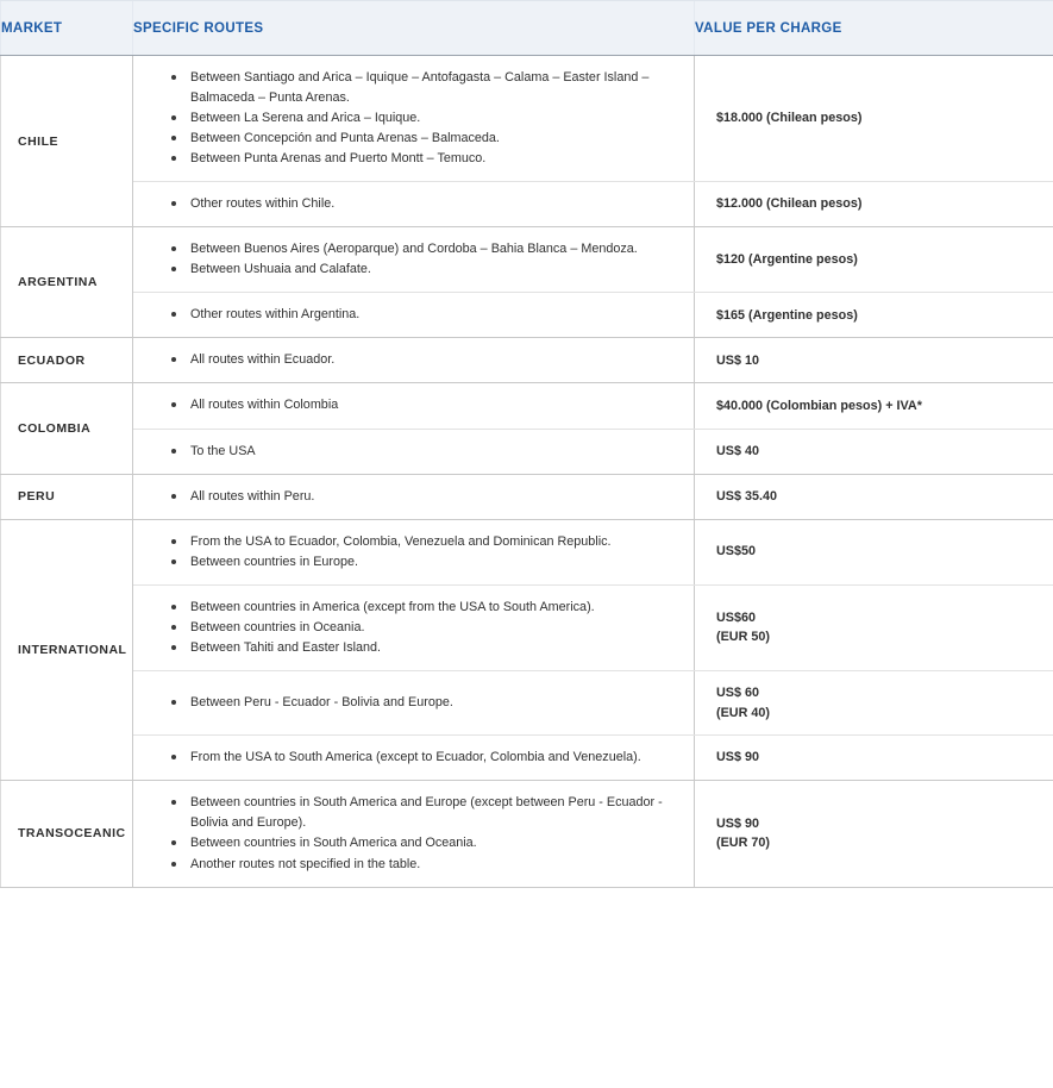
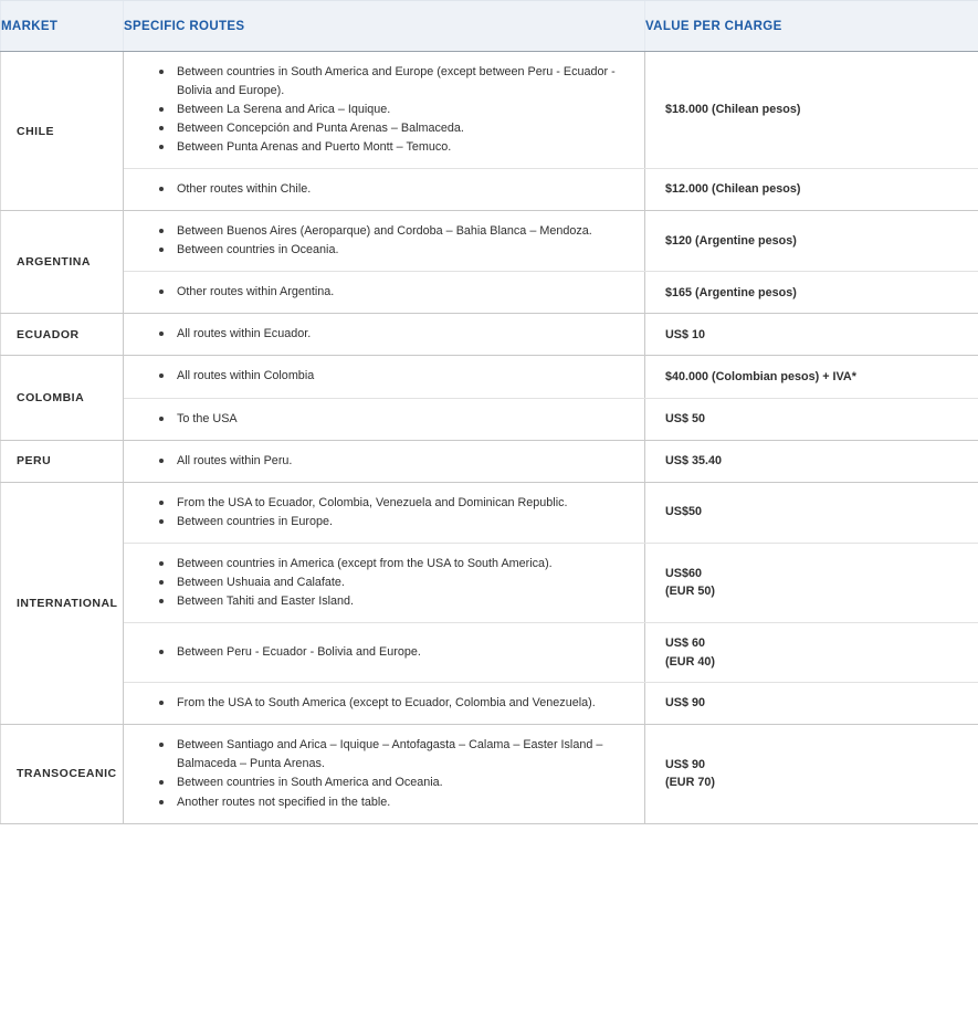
  MARKET	SPECIFIC ROUTES	VALUE PER CHARGE
- CHILE	Between Santiago and Arica – Iquique – Antofagasta – Calama – Easter Island – Balmaceda – Punta Arenas.Between La Serena and Arica – Iquique.Between Concepción and Punta Arenas – Balmaceda.Between Punta Arenas and Puerto Montt – Temuco.	$18.000 (Chilean pesos)
+ CHILE	Between countries in South America and Europe (except between Peru - Ecuador - Bolivia and Europe).Between La Serena and Arica – Iquique.Between Concepción and Punta Arenas – Balmaceda.Between Punta Arenas and Puerto Montt – Temuco.	$18.000 (Chilean pesos)
  Other routes within Chile.	$12.000 (Chilean pesos)
- ARGENTINA	Between Buenos Aires (Aeroparque) and Cordoba – Bahia Blanca – Mendoza.Between Ushuaia and Calafate.	$120 (Argentine pesos)
+ ARGENTINA	Between Buenos Aires (Aeroparque) and Cordoba – Bahia Blanca – Mendoza.Between countries in Oceania.	$120 (Argentine pesos)
  Other routes within Argentina.	$165 (Argentine pesos)
  ECUADOR	All routes within Ecuador.	US$ 10
  COLOMBIA	All routes within Colombia	$40.000 (Colombian pesos) + IVA*
- To the USA	US$ 40
+ To the USA	US$ 50
  PERU	All routes within Peru.	US$ 35.40
  INTERNATIONAL	From the USA to Ecuador, Colombia, Venezuela and Dominican Republic.Between countries in Europe.	US$50
- Between countries in America (except from the USA to South America).Between countries in Oceania.Between Tahiti and Easter Island.	US$60(EUR 50)
+ Between countries in America (except from the USA to South America).Between Ushuaia and Calafate.Between Tahiti and Easter Island.	US$60(EUR 50)
  Between Peru - Ecuador - Bolivia and Europe.	US$ 60(EUR 40)
  From the USA to South America (except to Ecuador, Colombia and Venezuela).	US$ 90
- TRANSOCEANIC	Between countries in South America and Europe (except between Peru - Ecuador - Bolivia and Europe).Between countries in South America and Oceania.Another routes not specified in the table.	US$ 90(EUR 70)
+ TRANSOCEANIC	Between Santiago and Arica – Iquique – Antofagasta – Calama – Easter Island – Balmaceda – Punta Arenas.Between countries in South America and Oceania.Another routes not specified in the table.	US$ 90(EUR 70)
